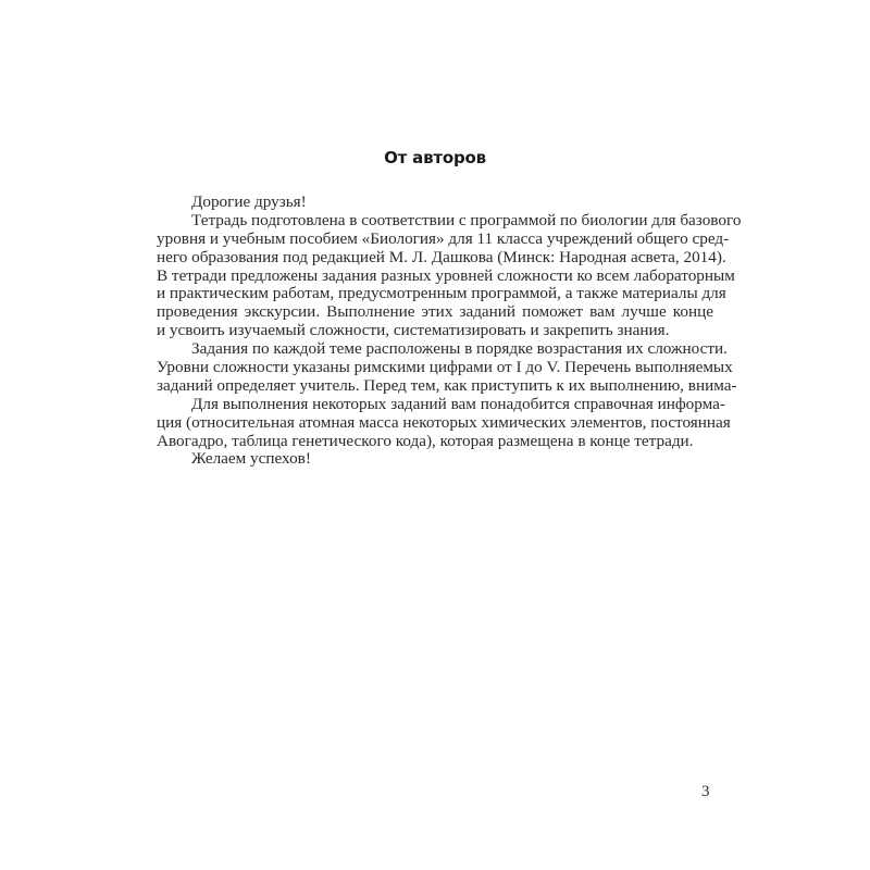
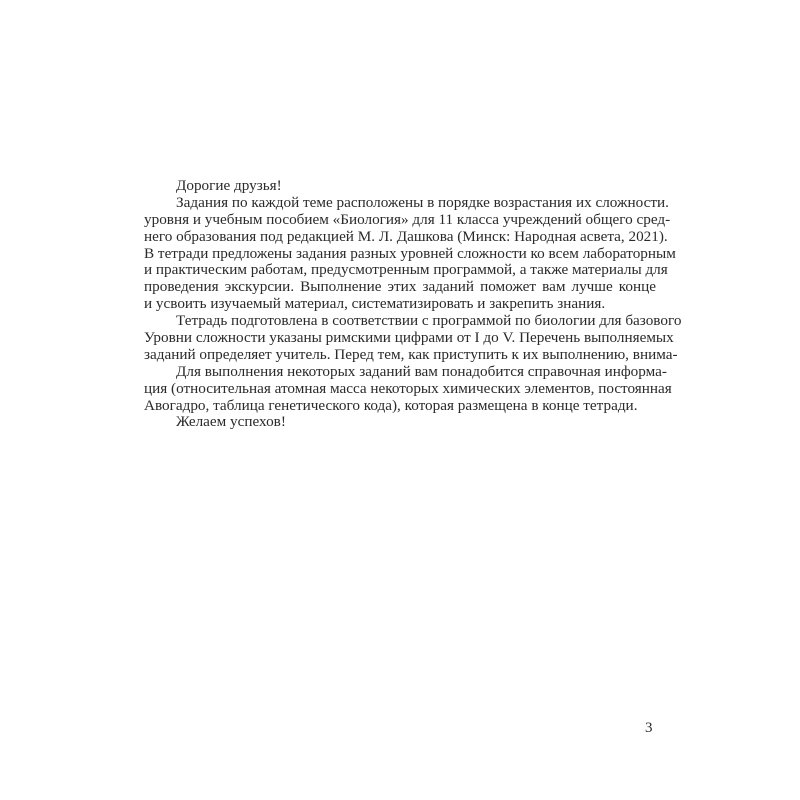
- От авторов
  Дорогие друзья!
- Тетрадь подготовлена в соответствии с программой по биологии для базового
+ Задания по каждой теме расположены в порядке возрастания их сложности.
  уровня и учебным пособием «Биология» для 11 класса учреждений общего сред-
- него образования под редакцией М. Л. Дашкова (Минск: Народная асвета, 2014).
+ него образования под редакцией М. Л. Дашкова (Минск: Народная асвета, 2021).
  В тетради предложены задания разных уровней сложности ко всем лабораторным
  и практическим работам, предусмотренным программой, а также материалы для
  проведения экскурсии. Выполнение этих заданий поможет вам лучше конце
- и усвоить изучаемый сложности, систематизировать и закрепить знания.
+ и усвоить изучаемый материал, систематизировать и закрепить знания.
- Задания по каждой теме расположены в порядке возрастания их сложности.
+ Тетрадь подготовлена в соответствии с программой по биологии для базового
  Уровни сложности указаны римскими цифрами от I до V. Перечень выполняемых
  заданий определяет учитель. Перед тем, как приступить к их выполнению, внима-
  Для выполнения некоторых заданий вам понадобится справочная информа-
  ция (относительная атомная масса некоторых химических элементов, постоянная
  Авогадро, таблица генетического кода), которая размещена в конце тетради.
  Желаем успехов!
  3
